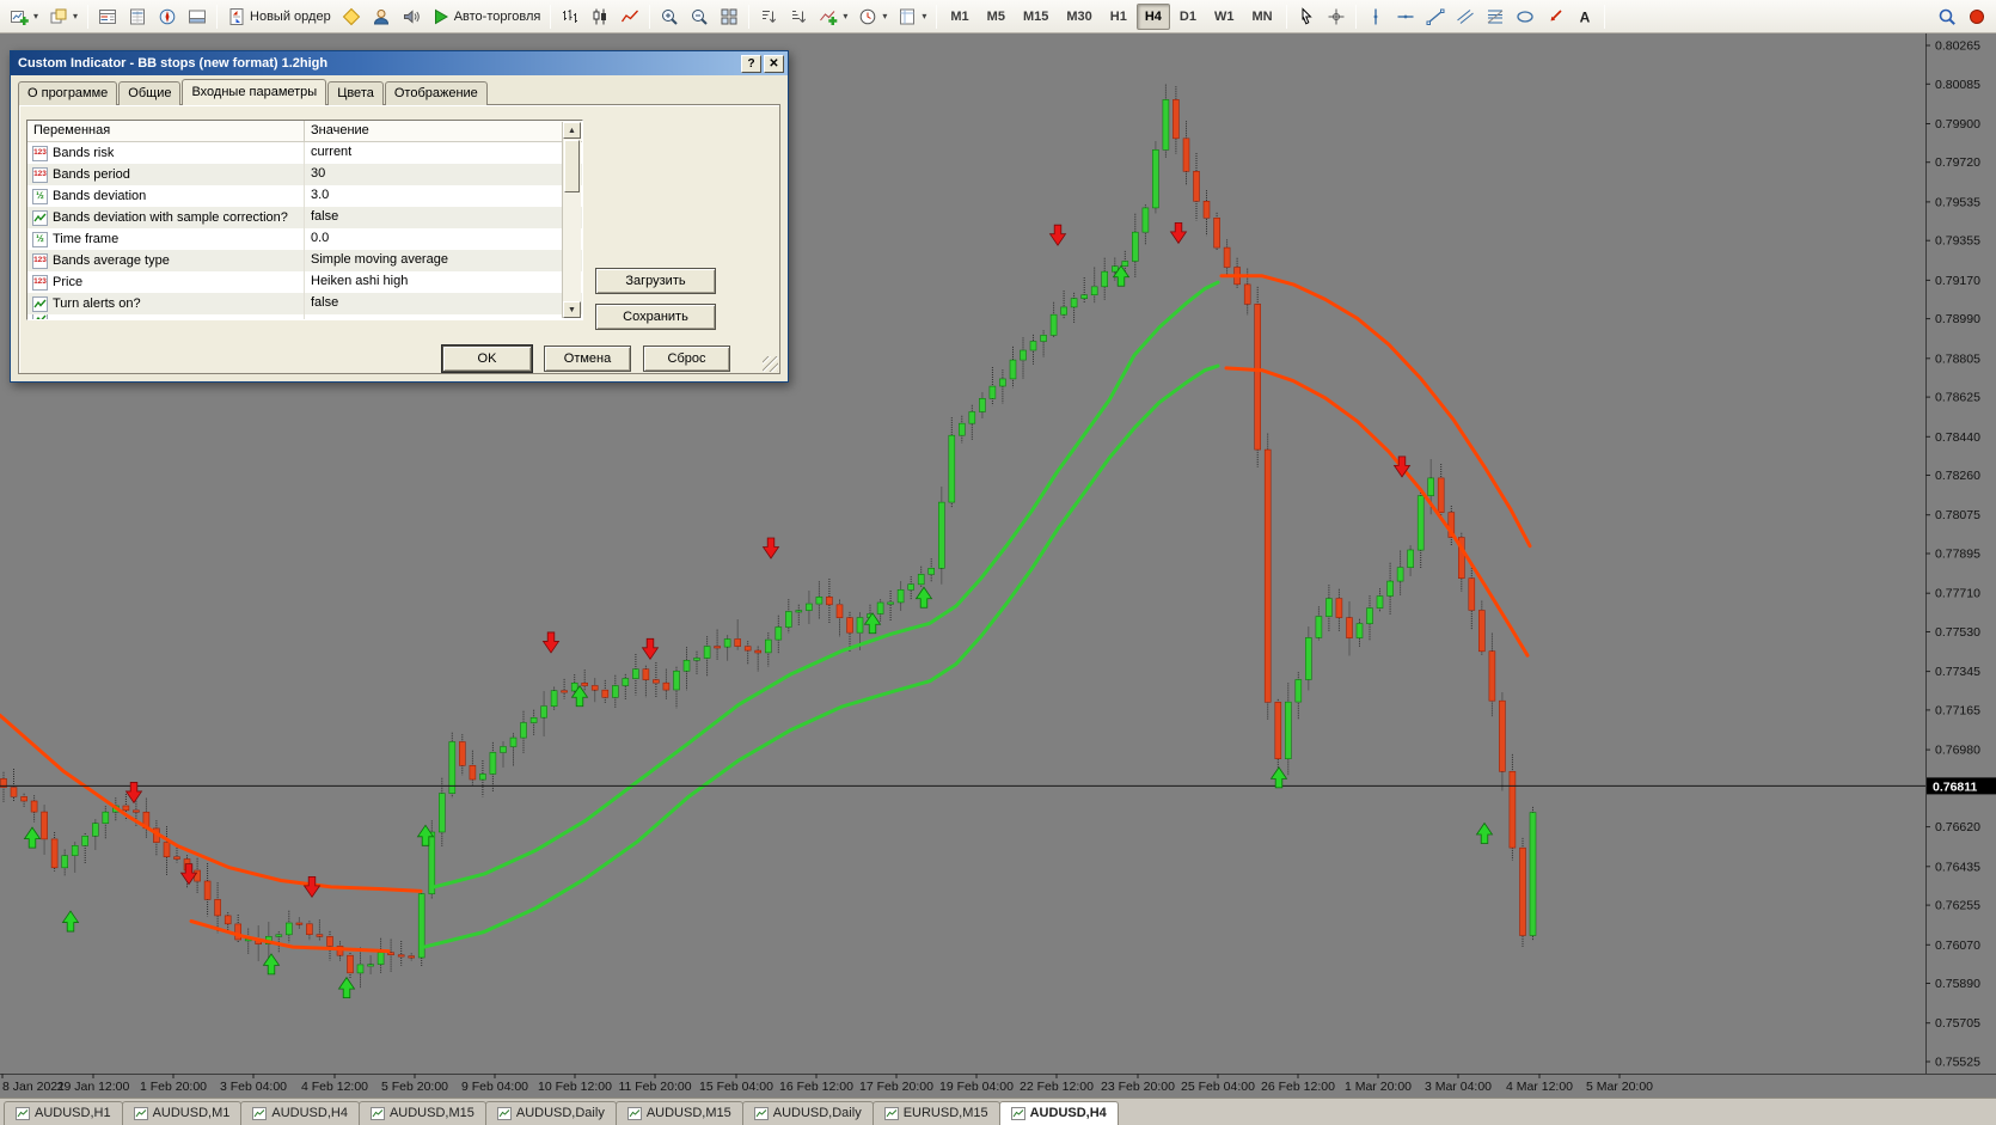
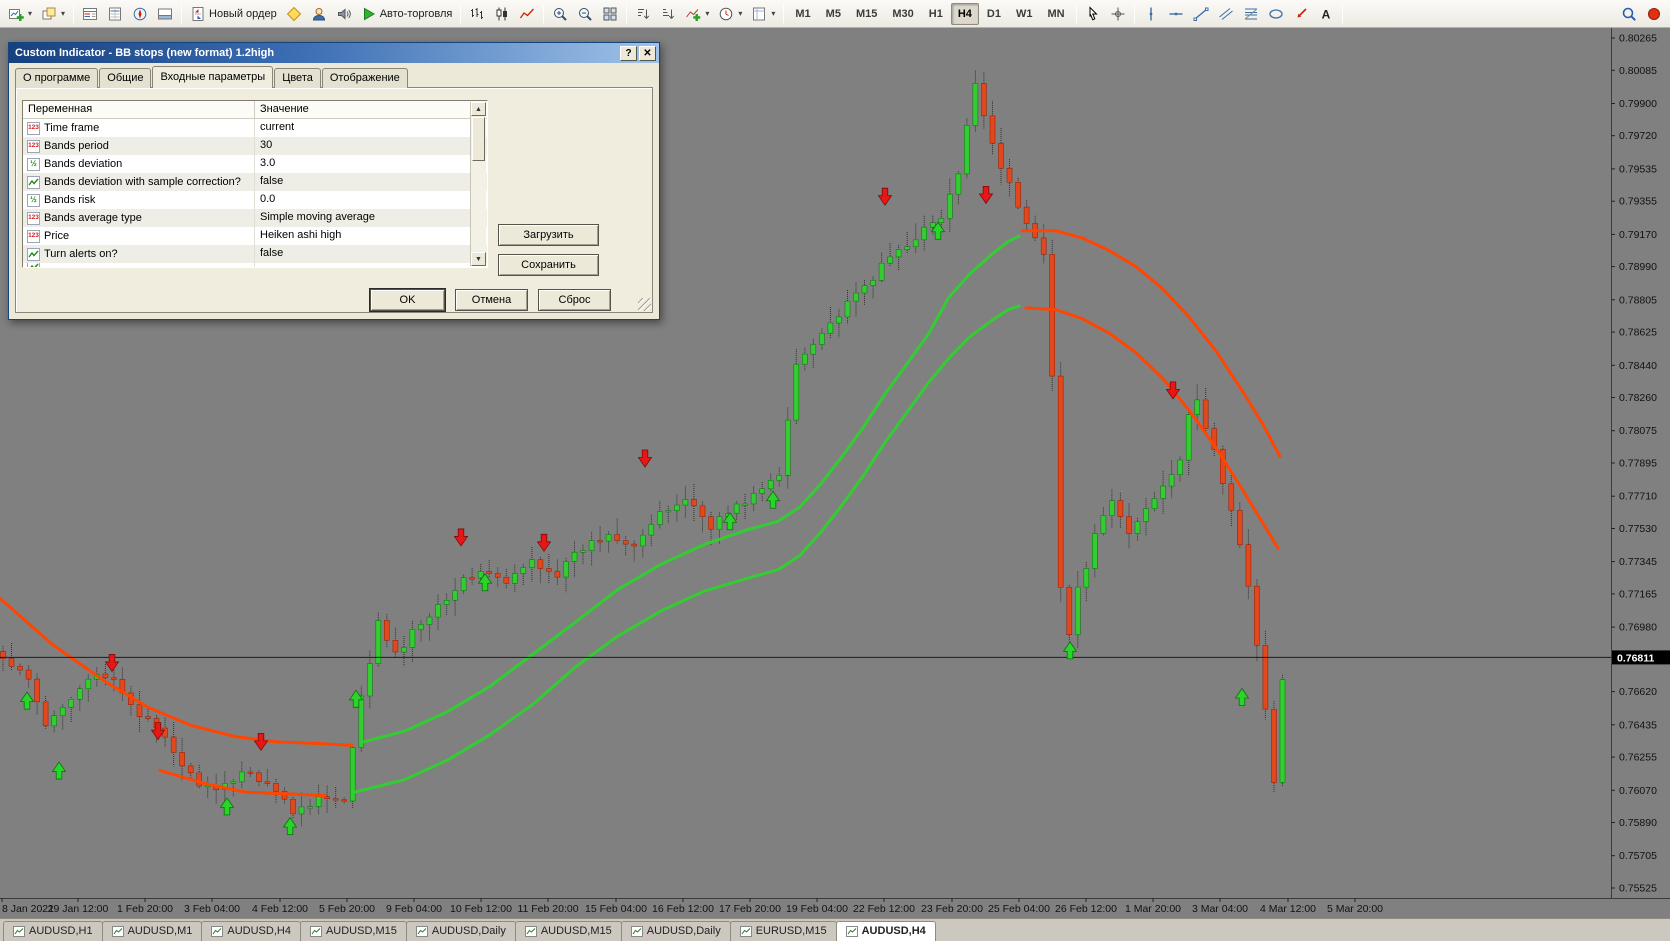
  ▾
  ▾
  Новый ордер
  Авто-торговля
  ▾
  ▾
  ▾
  M1
  M5
  M15
  M30
  H1
  H4
  D1
  W1
  MN
  A
  0.80265
  0.80085
  0.79900
  0.79720
  0.79535
  0.79355
  0.79170
  0.78990
  0.78805
  0.78625
  0.78440
  0.78260
  0.78075
  0.77895
  0.77710
  0.77530
  0.77345
  0.77165
  0.76980
  0.76620
  0.76435
  0.76255
  0.76070
  0.75890
  0.75705
  0.75525
  0.76811
  8 Jan 2021
  29 Jan 12:00
  1 Feb 20:00
  3 Feb 04:00
  4 Feb 12:00
  5 Feb 20:00
  9 Feb 04:00
  10 Feb 12:00
  11 Feb 20:00
  15 Feb 04:00
  16 Feb 12:00
  17 Feb 20:00
  19 Feb 04:00
  22 Feb 12:00
  23 Feb 20:00
  25 Feb 04:00
  26 Feb 12:00
  1 Mar 20:00
  3 Mar 04:00
  4 Mar 12:00
  5 Mar 20:00
  Custom Indicator - BB stops (new format) 1.2high
  ?
  ✕
  О программе
  Общие
  Входные параметры
  Цвета
  Отображение
  Переменная
  Значение
- Bands risk
+ Time frame
  current
  Bands period
  30
  ½
  Bands deviation
  3.0
  Bands deviation with sample correction?
  false
  ½
- Time frame
+ Bands risk
  0.0
  Bands average type
  Simple moving average
  Price
  Heiken ashi high
  Turn alerts on?
  false
  Загрузить
  Сохранить
  OK
  Отмена
  Сброс
  AUDUSD,H1
  AUDUSD,M1
  AUDUSD,H4
  AUDUSD,M15
  AUDUSD,Daily
  AUDUSD,M15
  AUDUSD,Daily
  EURUSD,M15
  AUDUSD,H4
